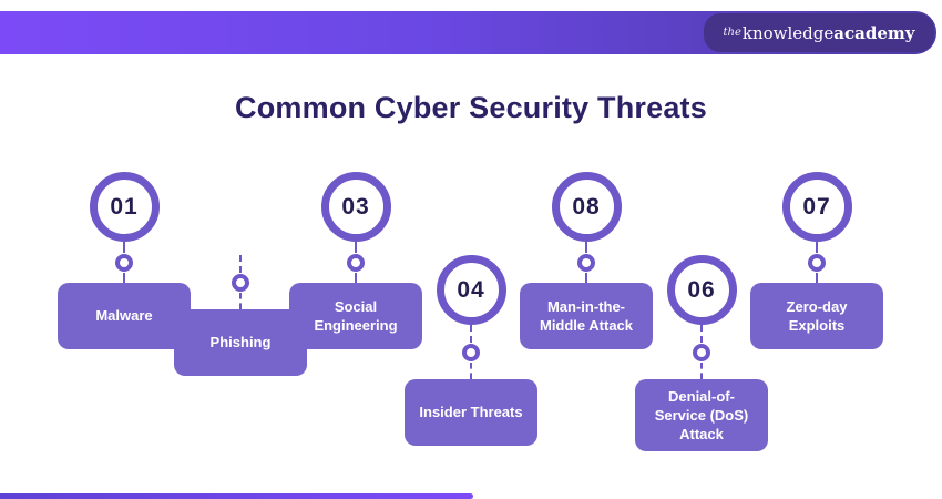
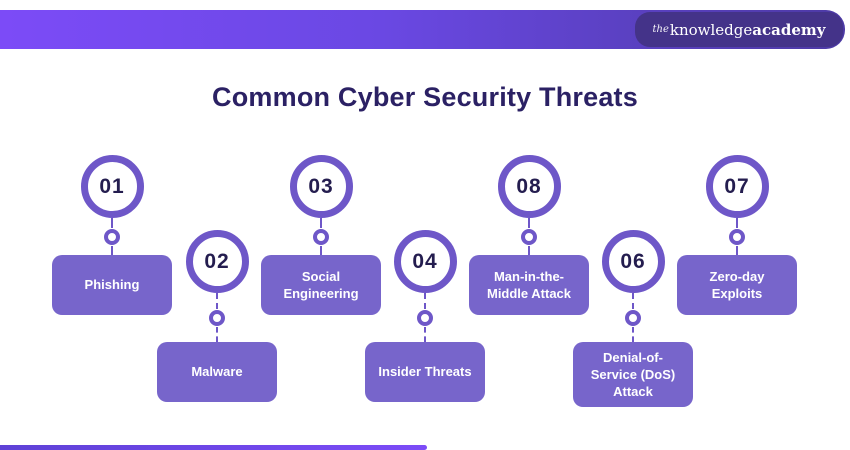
  the
  knowledge
  academy
  Common Cyber Security Threats
  01
- Malware
+ Phishing
+ 02
- Phishing
+ Malware
  03
  Social
  Engineering
  04
  Insider Threats
  08
  Man-in-the-
  Middle Attack
  06
  Denial-of-
  Service (DoS)
  Attack
  07
  Zero-day
  Exploits
